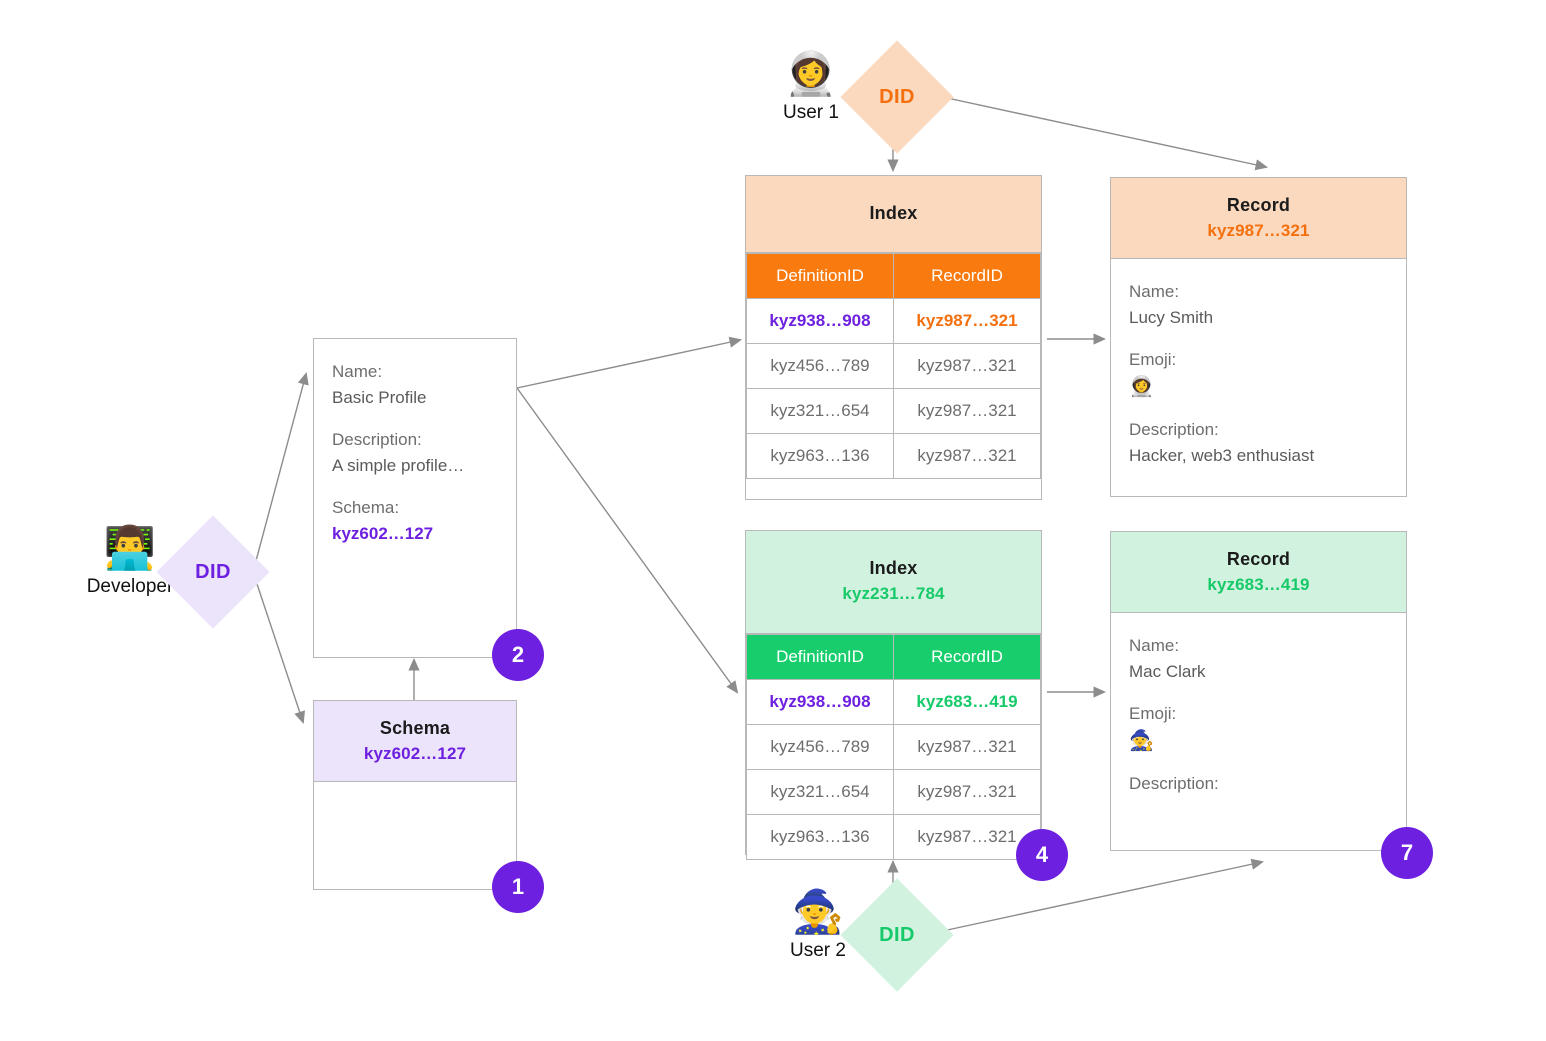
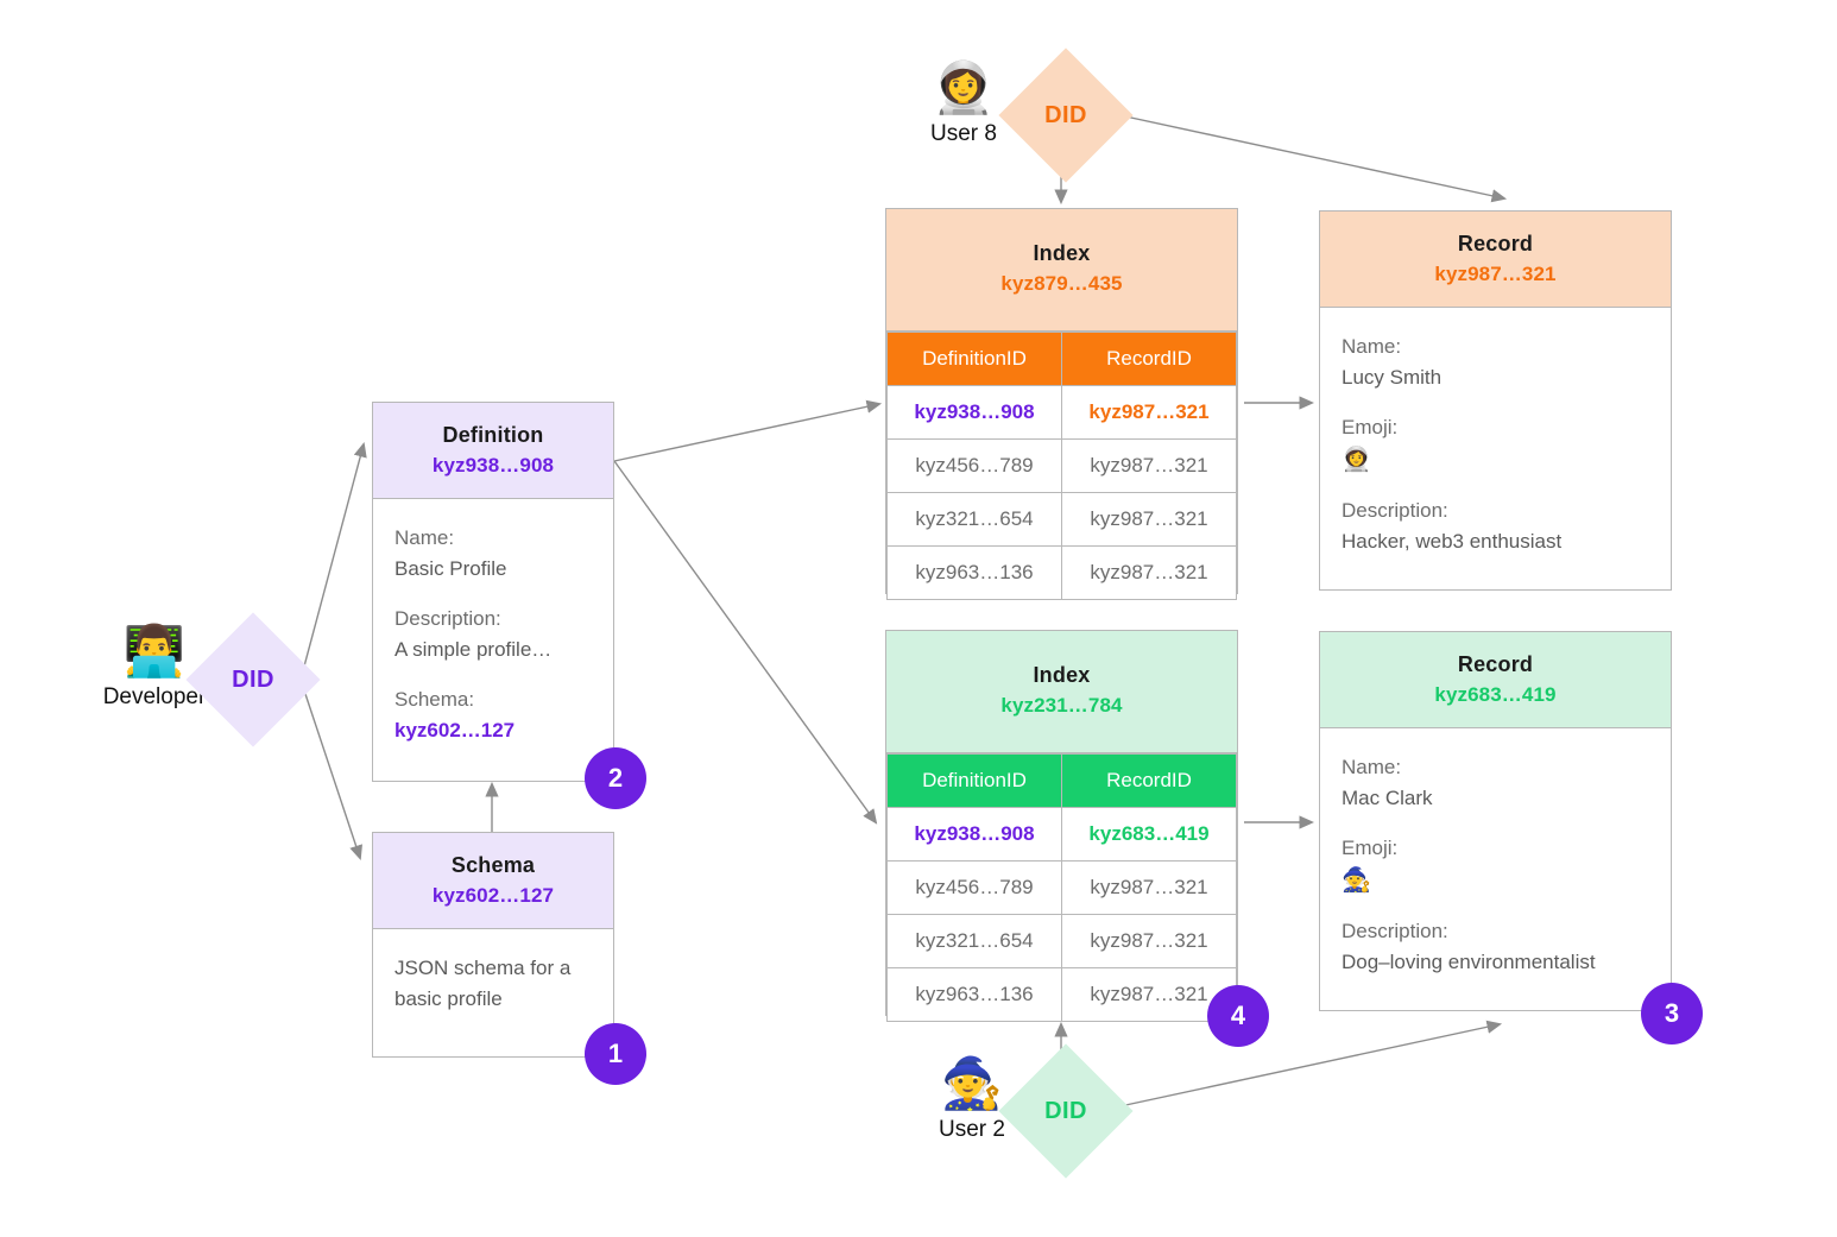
  👨‍💻
  Develope
  DID
  👩‍🚀
- User 1
+ User 8
  DID
  🧙
  User 2
  DID
+ Definition
+ kyz938…908
  Name:
  Basic Profile
  Description:
  A simple profile…
  Schema:
  kyz602…127
  Schema
  kyz602…127
+ JSON schema for a basic profile
  Index
+ kyz879…435
  DefinitionID	RecordID
  kyz938…908	kyz987…321
  kyz456…789	kyz987…321
  kyz321…654	kyz987…321
  kyz963…136	kyz987…321
  Record
  kyz987…321
  Name:
  Lucy Smith
  Emoji:
  👩‍🚀
  Description:
  Hacker, web3 enthusiast
  Index
  kyz231…784
  DefinitionID	RecordID
  kyz938…908	kyz683…419
  kyz456…789	kyz987…321
  kyz321…654	kyz987…321
  kyz963…136	kyz987…321
  Record
  kyz683…419
  Name:
  Mac Clark
  Emoji:
  🧙
  Description:
+ Dog–loving environmentalist
  1
  2
- 7
+ 3
  4
